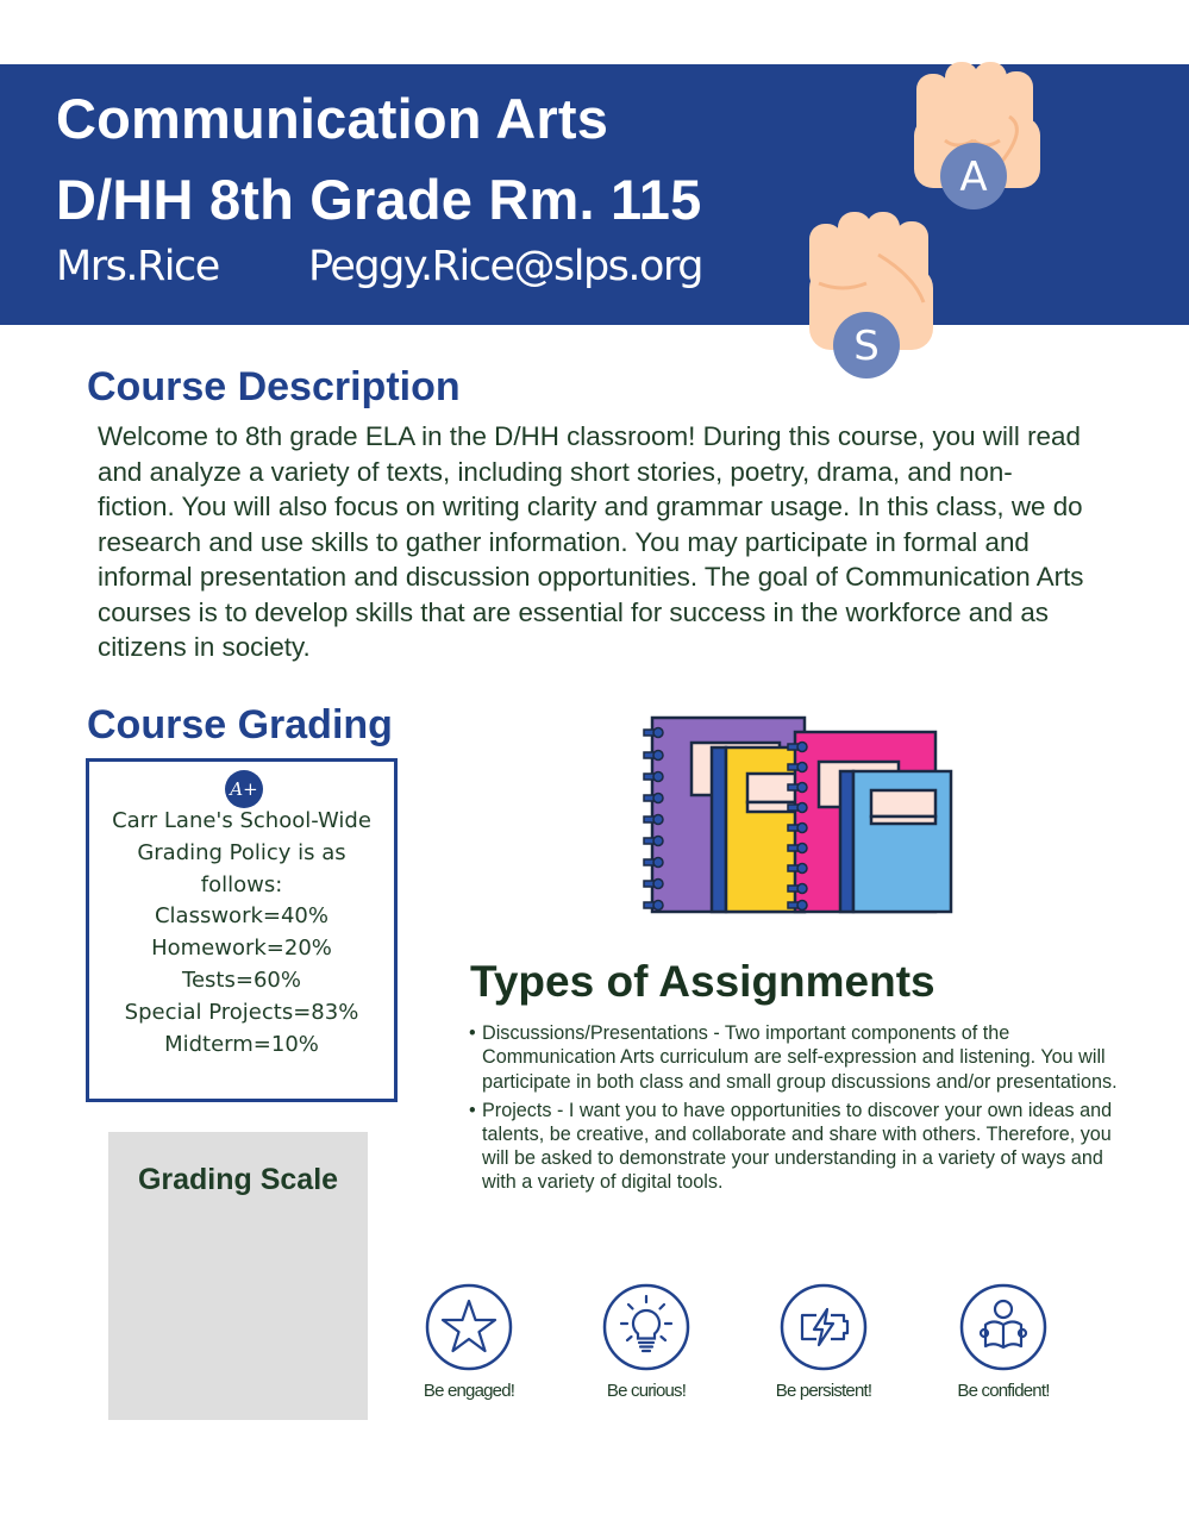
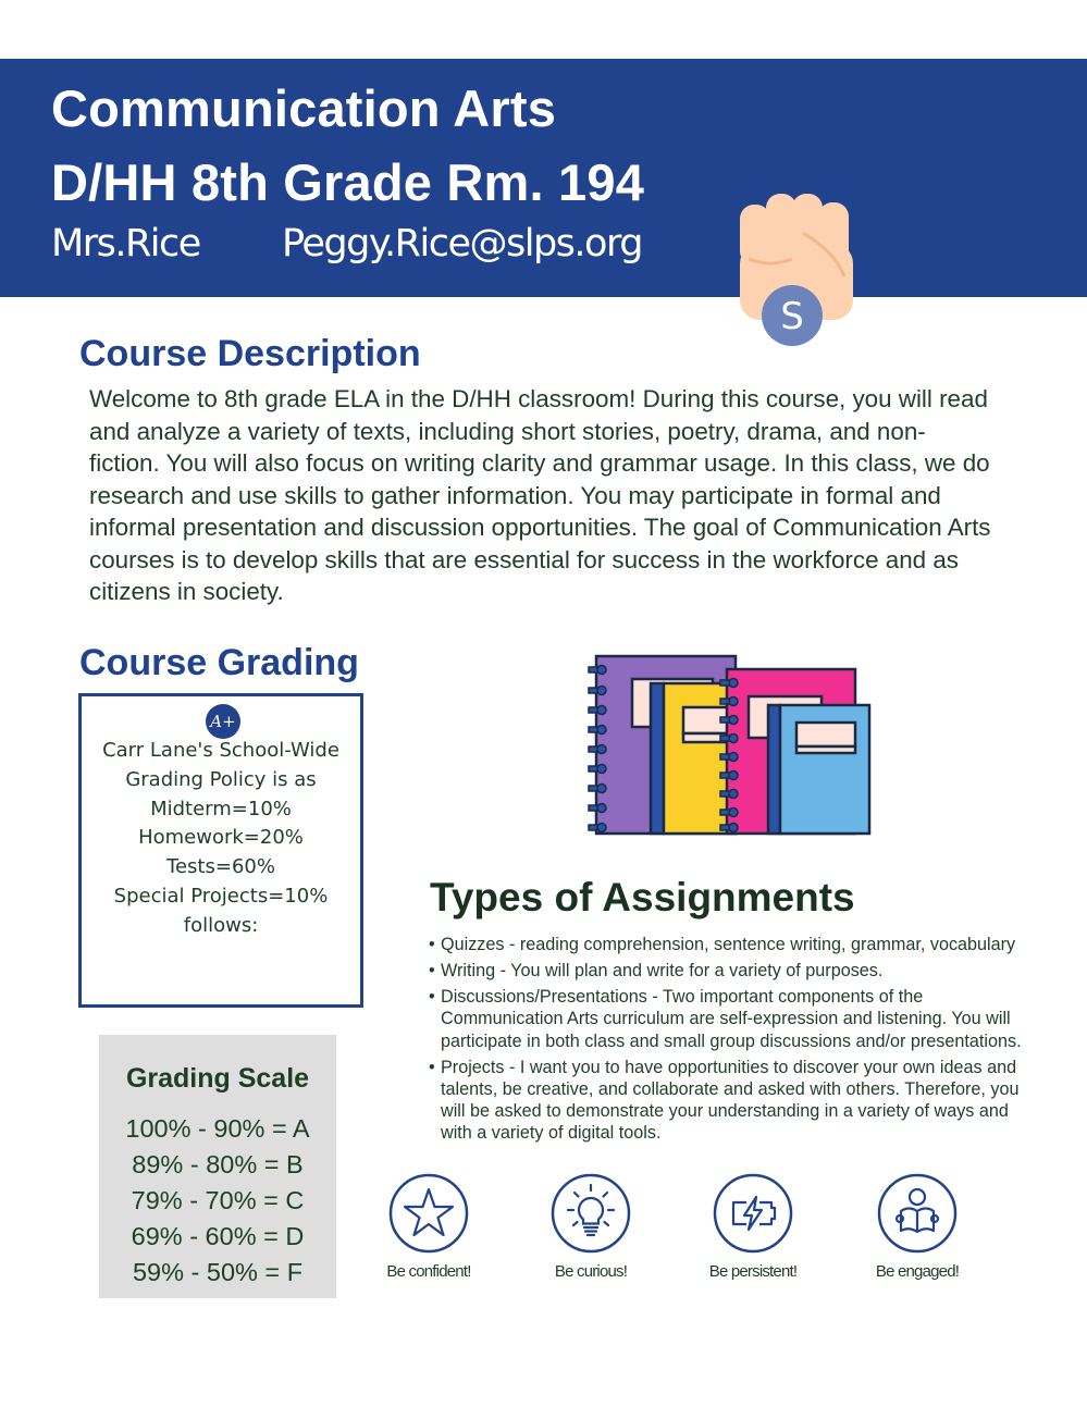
  Communication Arts
- D/HH 8th Grade Rm. 115
+ D/HH 8th Grade Rm. 194
  Mrs.Rice
  Peggy.Rice@slps.org
- A
  S
  Course Description
  Welcome to 8th grade ELA in the D/HH classroom! During this course, you will read and analyze a variety of texts, including short stories, poetry, drama, and non-fiction. You will also focus on writing clarity and grammar usage. In this class, we do research and use skills to gather information. You may participate in formal and informal presentation and discussion opportunities. The goal of Communication Arts courses is to develop skills that are essential for success in the workforce and as citizens in society.
  Course Grading
  A+
  Carr Lane's School-Wide
  Grading Policy is as
- follows:
+ Midterm=10%
- Classwork=40%
  Homework=20%
  Tests=60%
- Special Projects=83%
+ Special Projects=10%
- Midterm=10%
+ follows:
  Grading Scale
+ 100% - 90% = A
+ 89% - 80% = B
+ 79% - 70% = C
+ 69% - 60% = D
+ 59% - 50% = F
  Types of Assignments
+ Quizzes - reading comprehension, sentence writing, grammar, vocabulary
+ Writing - You will plan and write for a variety of purposes.
  Discussions/Presentations - Two important components of the Communication Arts curriculum are self-expression and listening. You will participate in both class and small group discussions and/or presentations.
- Projects - I want you to have opportunities to discover your own ideas and talents, be creative, and collaborate and share with others. Therefore, you will be asked to demonstrate your understanding in a variety of ways and with a variety of digital tools.
+ Projects - I want you to have opportunities to discover your own ideas and talents, be creative, and collaborate and asked with others. Therefore, you will be asked to demonstrate your understanding in a variety of ways and with a variety of digital tools.
- Be engaged!
+ Be confident!
  Be curious!
  Be persistent!
- Be confident!
+ Be engaged!
